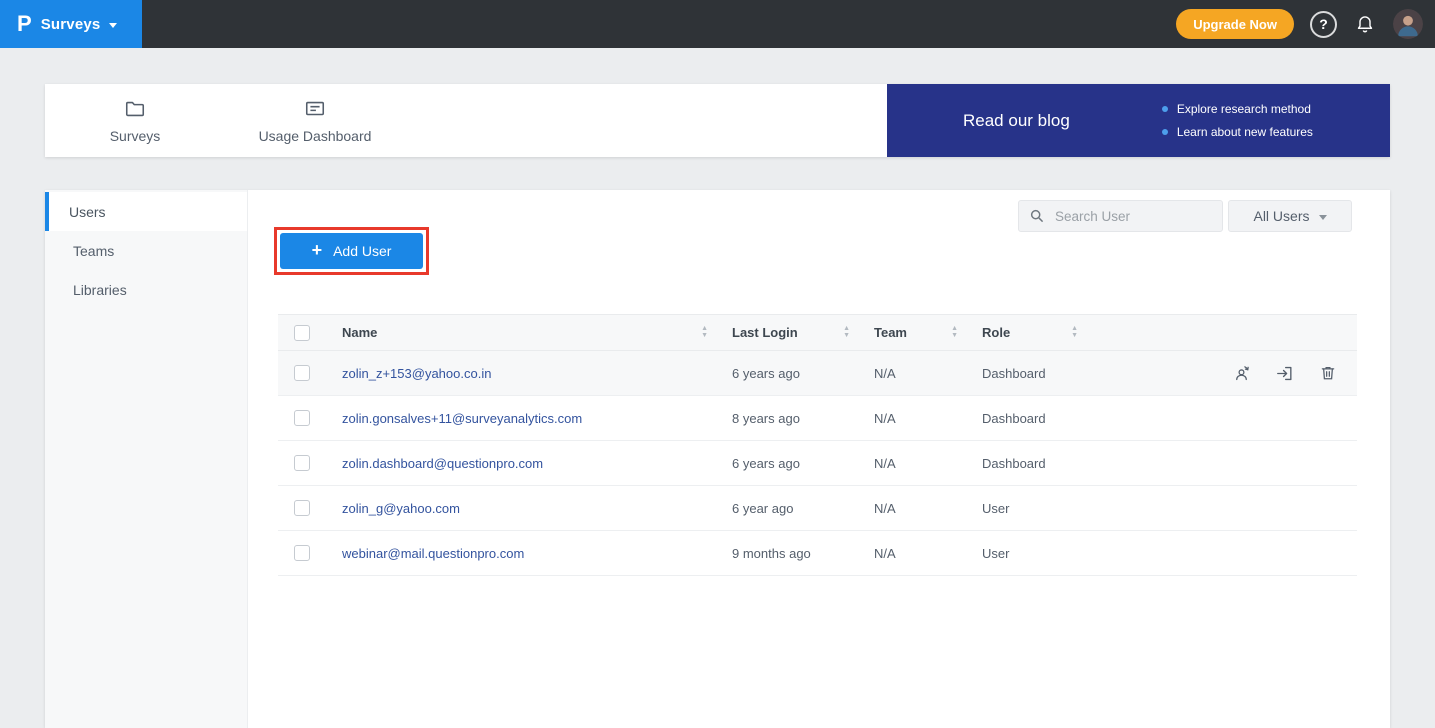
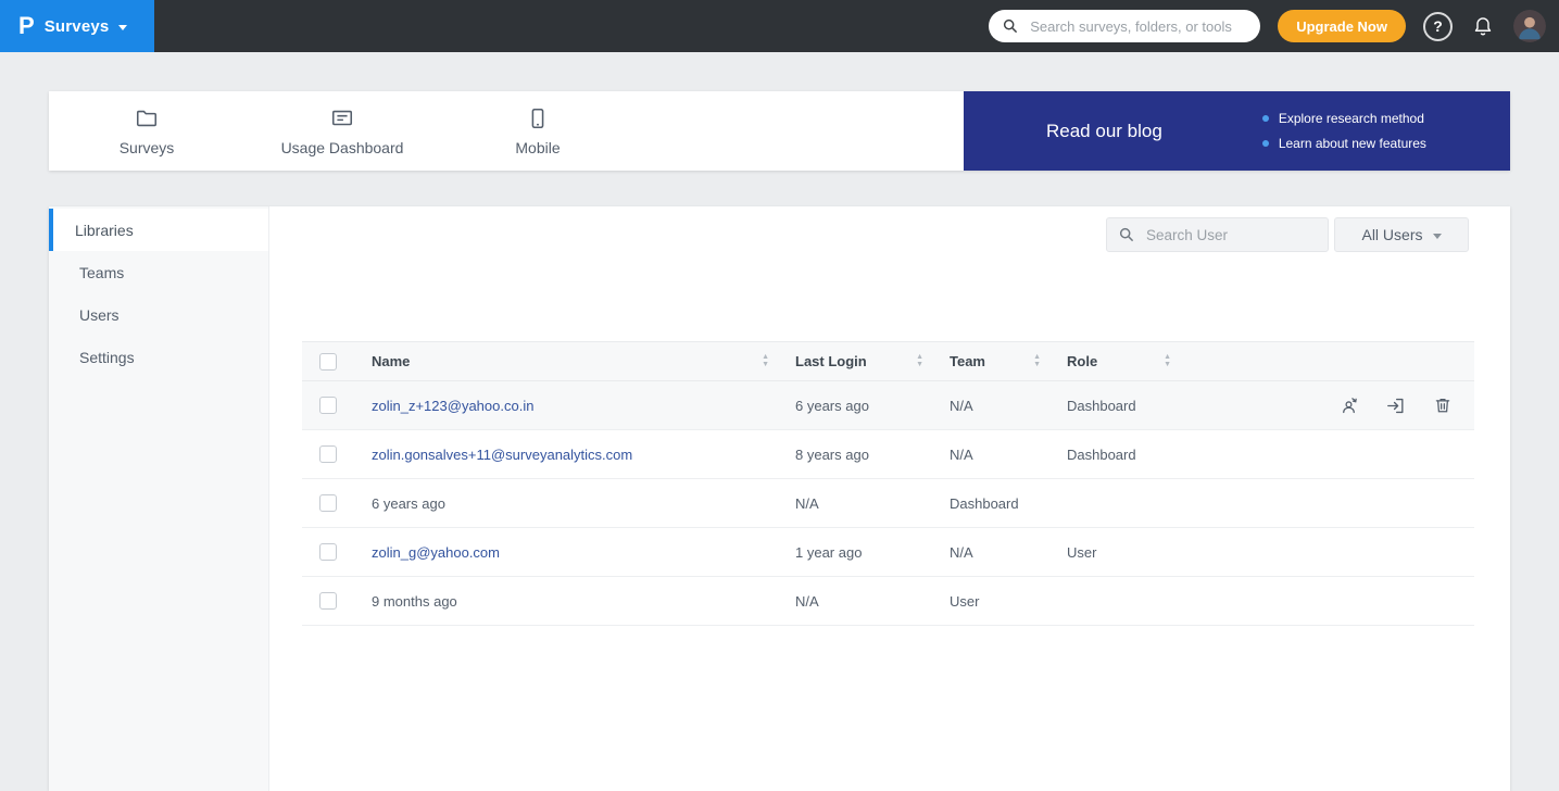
  P
  Surveys
+ Search surveys, folders, or tools
  Upgrade Now
  ?
  Surveys
  Usage Dashboard
+ Mobile
  Read our blog
  Explore research method
  Learn about new features
- Users
+ Libraries
  Teams
- Libraries
+ Users
+ Settings
  Search User
  All Users
- +
- Add User
  Name
  Last Login
  Team
  Role
- zolin_z+153@yahoo.co.in
+ zolin_z+123@yahoo.co.in
  6 years ago
  N/A
  Dashboard
  zolin.gonsalves+11@surveyanalytics.com
  8 years ago
  N/A
  Dashboard
- zolin.dashboard@questionpro.com
  6 years ago
  N/A
  Dashboard
  zolin_g@yahoo.com
- 6 year ago
+ 1 year ago
  N/A
  User
- webinar@mail.questionpro.com
  9 months ago
  N/A
  User
